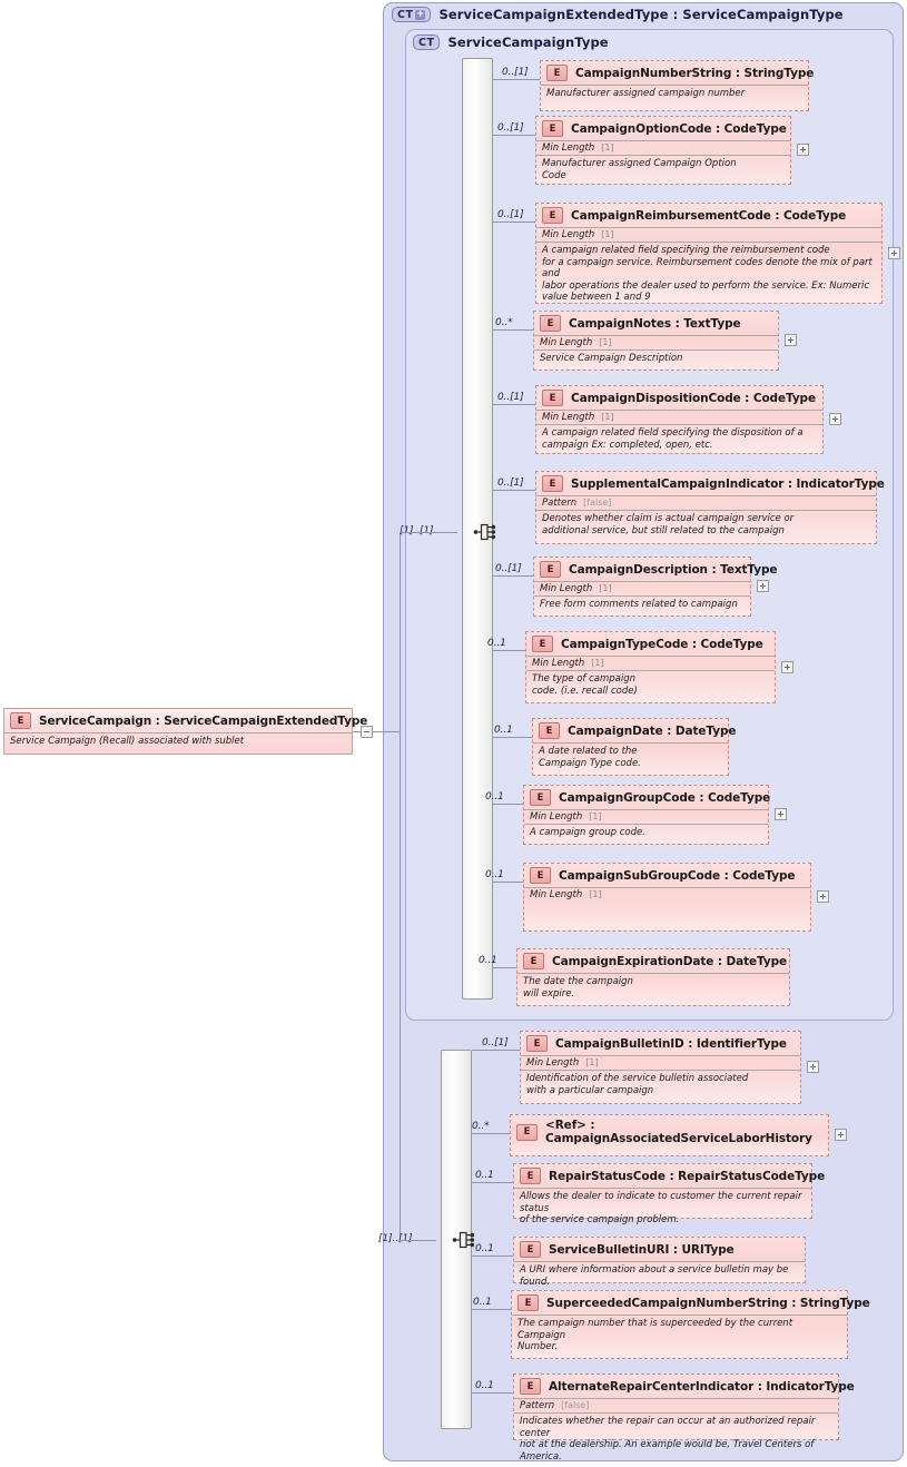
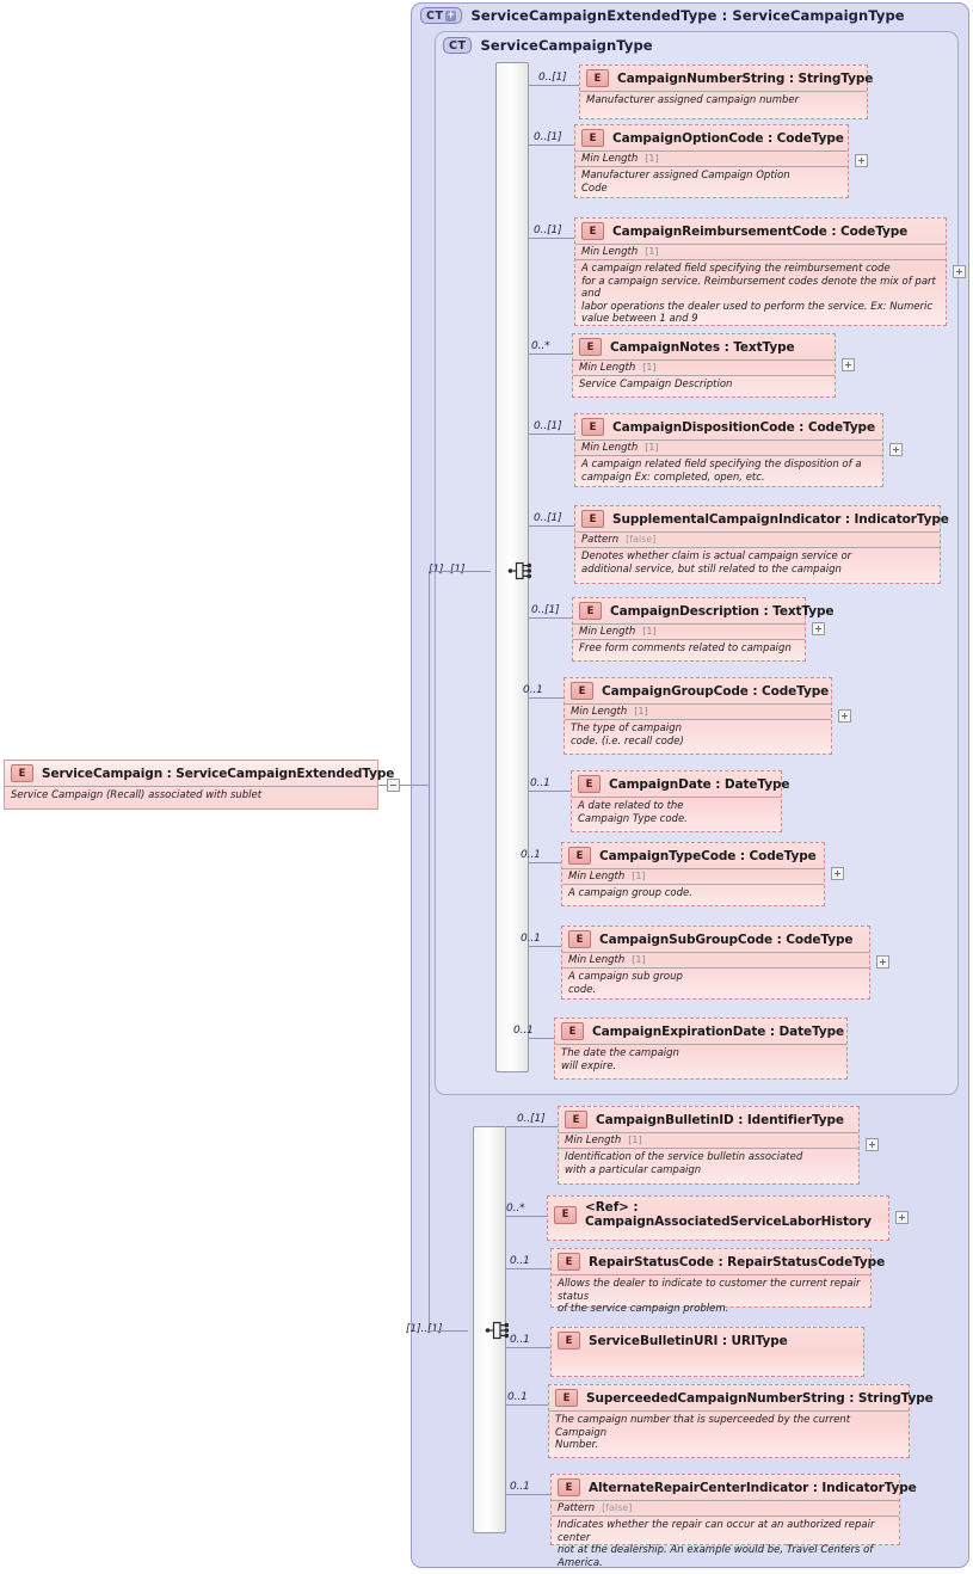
  CT
  +
  ServiceCampaignExtendedType : ServiceCampaignType
  CT
  ServiceCampaignType
  E
  ServiceCampaign : ServiceCampaignExtendedType
  Service Campaign (Recall) associated with sublet
  [1]..[1]
  0..[1]
  E
  CampaignNumberString : StringType
  Manufacturer assigned campaign number
  0..[1]
  E
  CampaignOptionCode : CodeType
  Min Length [1]
  Manufacturer assigned Campaign Option
  Code
  0..[1]
  E
  CampaignReimbursementCode : CodeType
  Min Length [1]
  A campaign related field specifying the reimbursement code
  for a campaign service. Reimbursement codes denote the mix of part and
  labor operations the dealer used to perform the service. Ex: Numeric
  value between 1 and 9
  0..*
  E
  CampaignNotes : TextType
  Min Length [1]
  Service Campaign Description
  0..[1]
  E
  CampaignDispositionCode : CodeType
  Min Length [1]
  A campaign related field specifying the disposition of a
  campaign Ex: completed, open, etc.
  0..[1]
  E
  SupplementalCampaignIndicator : IndicatorType
  Pattern [false]
  Denotes whether claim is actual campaign service or
  additional service, but still related to the campaign
  0..[1]
  E
  CampaignDescription : TextType
  Min Length [1]
  Free form comments related to campaign
  0..1
  E
- CampaignTypeCode : CodeType
+ CampaignGroupCode : CodeType
  Min Length [1]
  The type of campaign
  code. (i.e. recall code)
  0..1
  E
  CampaignDate : DateType
  A date related to the
  Campaign Type code.
  0..1
  E
- CampaignGroupCode : CodeType
+ CampaignTypeCode : CodeType
  Min Length [1]
  A campaign group code.
  0..1
  E
  CampaignSubGroupCode : CodeType
  Min Length [1]
+ A campaign sub group
+ code.
  0..1
  E
  CampaignExpirationDate : DateType
  The date the campaign
  will expire.
  [1]..[1]
  0..[1]
  E
  CampaignBulletinID : IdentifierType
  Min Length [1]
  Identification of the service bulletin associated
  with a particular campaign
  0..*
  E
  <Ref> : CampaignAssociatedServiceLaborHistory
  0..1
  E
  RepairStatusCode : RepairStatusCodeType
  Allows the dealer to indicate to customer the current repair status
  of the service campaign problem.
  0..1
  E
  ServiceBulletinURI : URIType
- A URI where information about a service bulletin may be found.
  0..1
  E
  SuperceededCampaignNumberString : StringType
  The campaign number that is superceeded by the current Campaign
  Number.
  0..1
  E
  AlternateRepairCenterIndicator : IndicatorType
  Pattern [false]
  Indicates whether the repair can occur at an authorized repair center
  not at the dealership. An example would be, Travel Centers of America.
